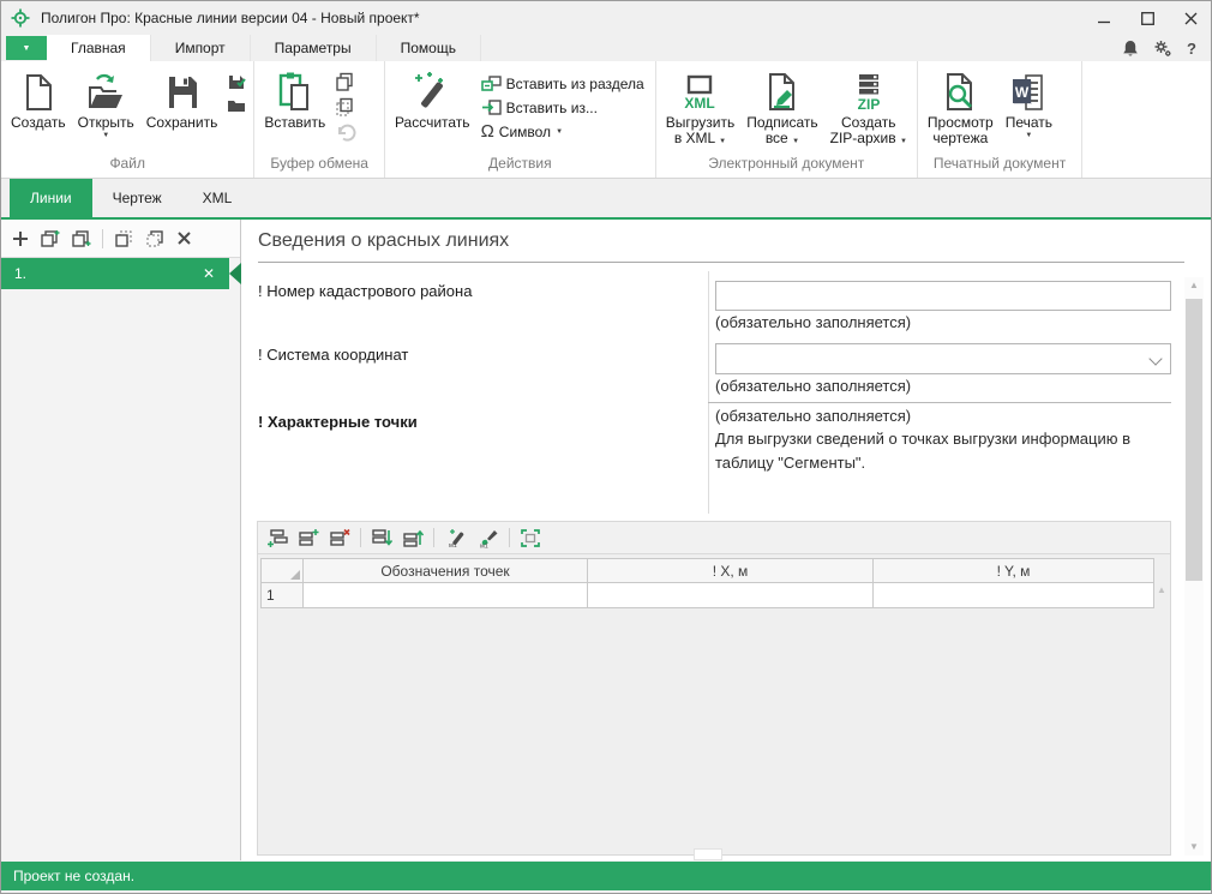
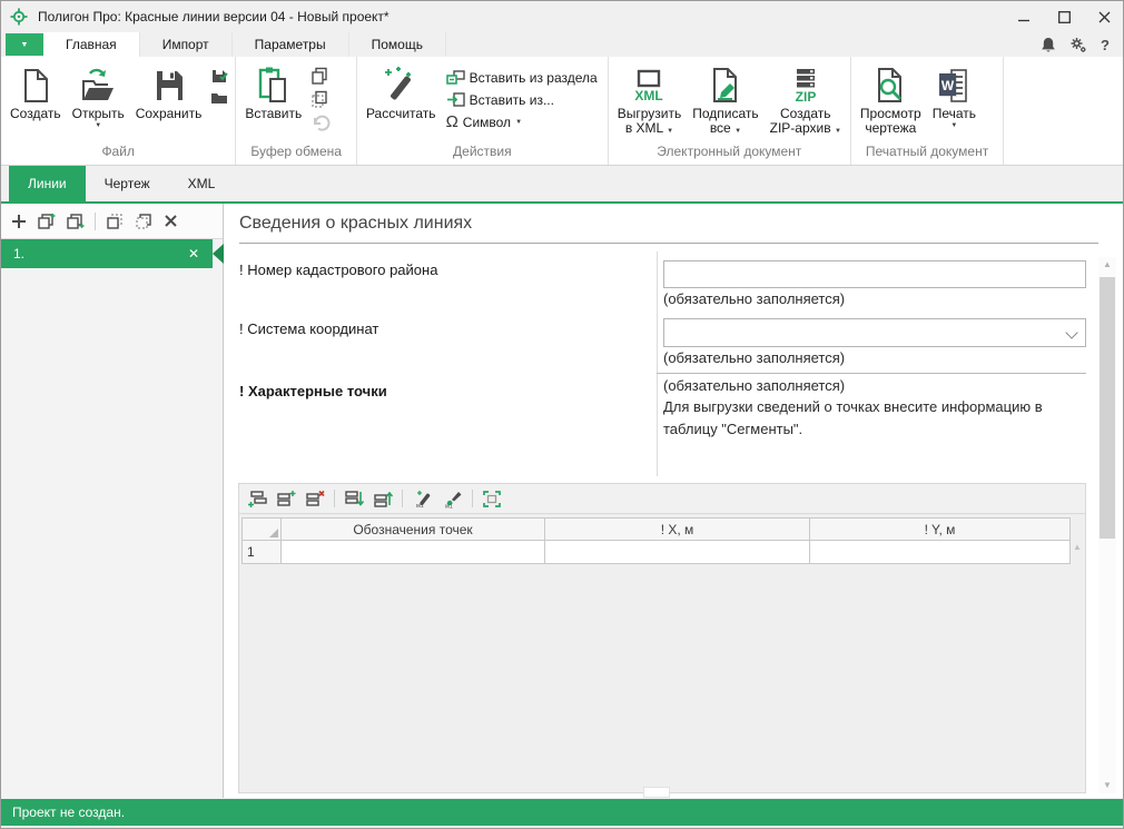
  Полигон Про: Красные линии версии 04 - Новый проект*
  Главная
  Импорт
  Параметры
  Помощь
  ?
  Создать
  Открыть
  Сохранить
  Файл
  Вставить
  Буфер обмена
  Рассчитать
  Вставить из раздела
  Вставить из...
  Ω
  Символ
  Действия
  XML
  Выгрузить
  в XML
  Подписать
  все
  ZIP
  Создать
  ZIP-архив
  Электронный документ
  Просмотр
  чертежа
  W
  Печать
  Печатный документ
  Линии
  Чертеж
  XML
  1.
  ✕
  Сведения о красных линиях
  ! Номер кадастрового района
  (обязательно заполняется)
  ! Система координат
  (обязательно заполняется)
  ! Характерные точки
  (обязательно заполняется)
- Для выгрузки сведений о точках выгрузки информацию в таблицу "Сегменты".
+ Для выгрузки сведений о точках внесите информацию в таблицу "Сегменты".
  	Обозначения точек	! X, м	! Y, м
  1
  ▲
  ▲
  ▼
  Проект не создан.
